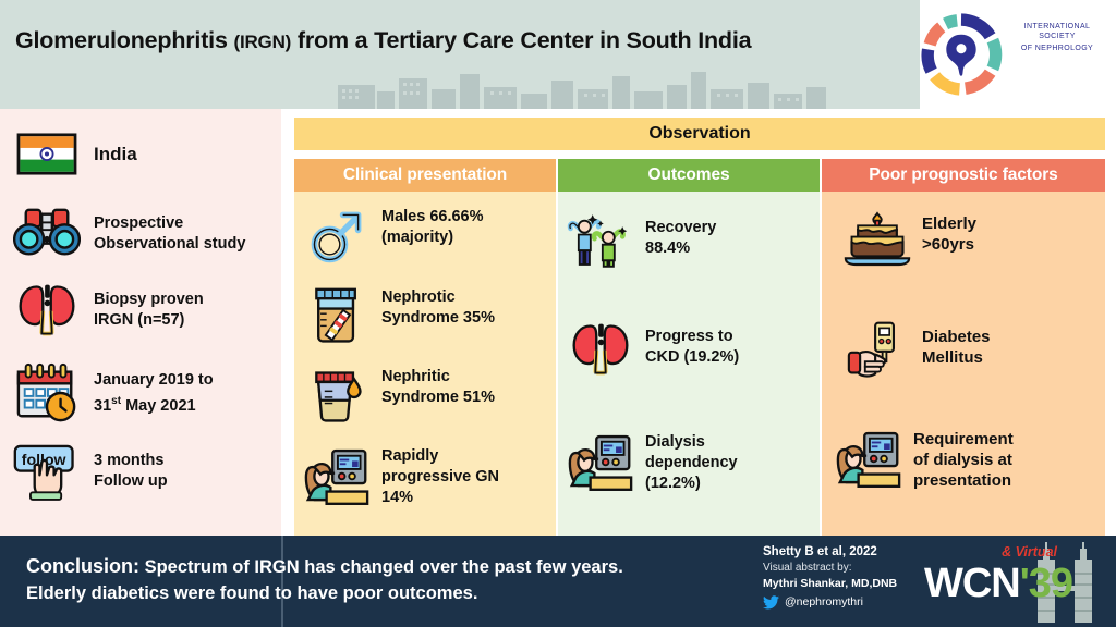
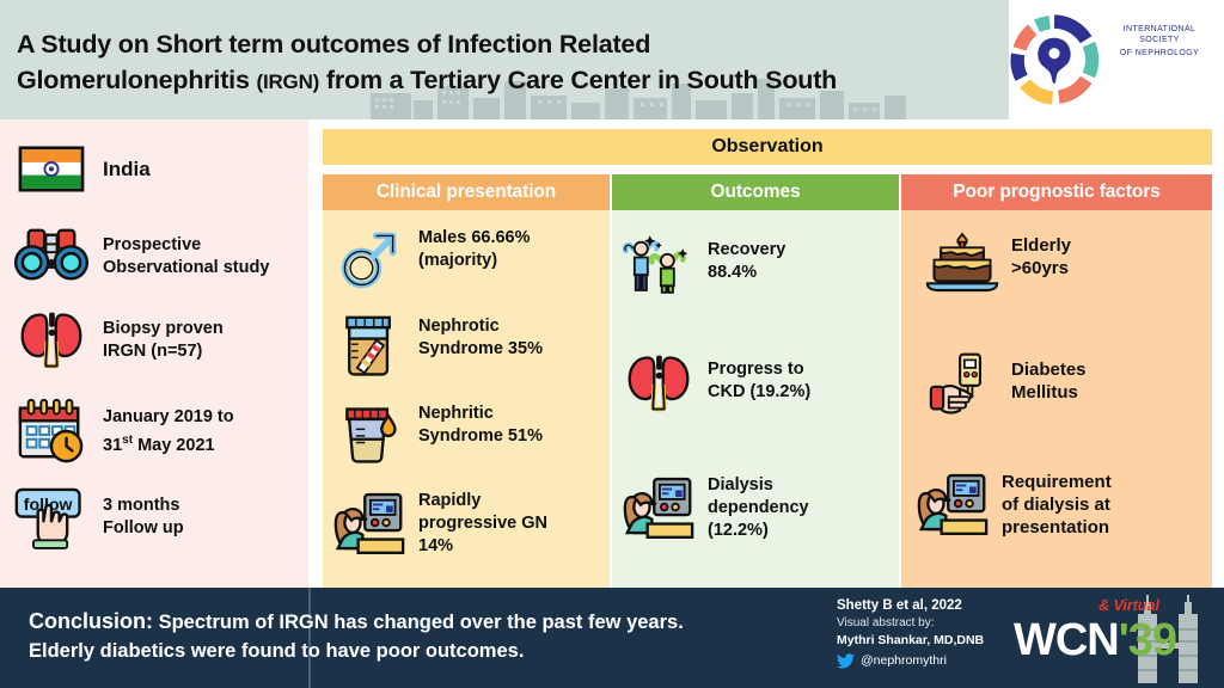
+ A Study on Short term outcomes of Infection Related
- Glomerulonephritis (IRGN) from a Tertiary Care Center in South India
+ Glomerulonephritis (IRGN) from a Tertiary Care Center in South South
  India
  Prospective
  Observational study
  Biopsy proven
  IRGN (n=57)
  January 2019 to
  31st May 2021
  follow
  3 months
  Follow up
  Observation
  Clinical presentation
  Outcomes
  Poor prognostic factors
  Males 66.66%
  (majority)
  Nephrotic
  Syndrome 35%
  Nephritic
  Syndrome 51%
  Rapidly
  progressive GN
  14%
  Recovery
  88.4%
  Progress to
  CKD (19.2%)
  Dialysis
  dependency
  (12.2%)
  Elderly
  >60yrs
  Diabetes
  Mellitus
  Requirement
  of dialysis at
  presentation
  Conclusion: Spectrum of IRGN has changed over the past few years.
  Elderly diabetics were found to have poor outcomes.
  Shetty B et al, 2022
  Visual abstract by:
  Mythri Shankar, MD,DNB
  @nephromythri
  & Virtual
  WCN'39
